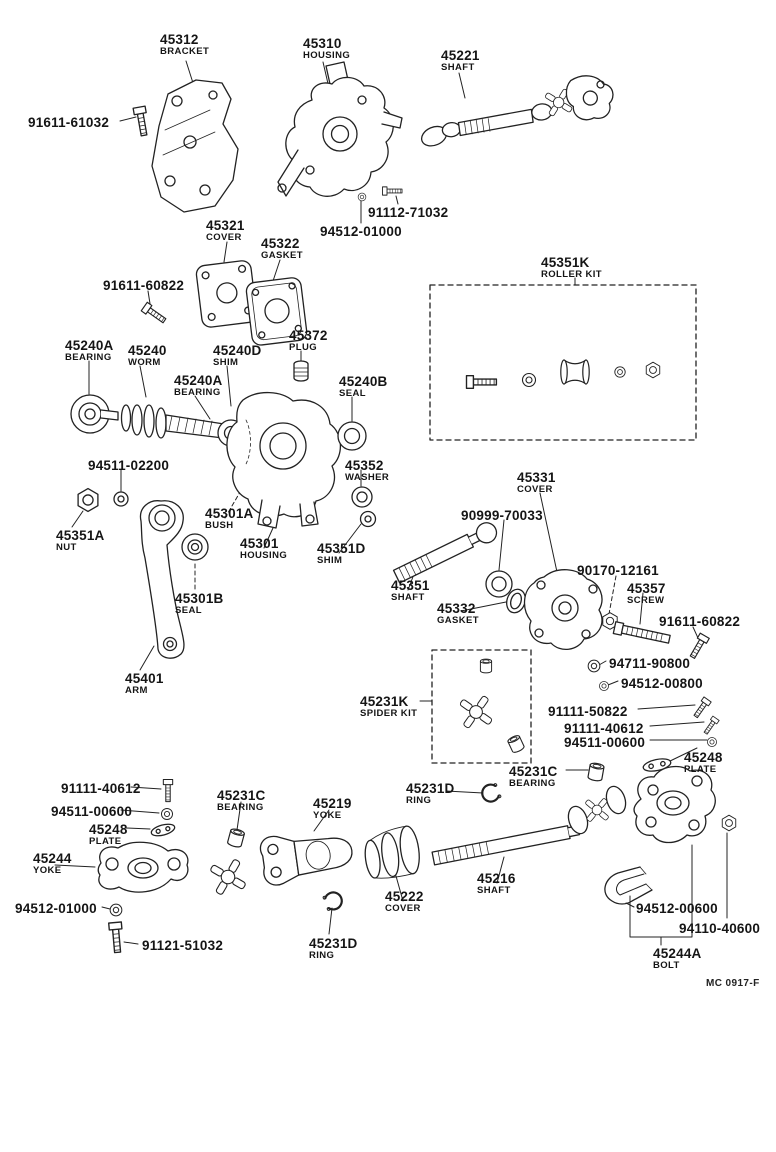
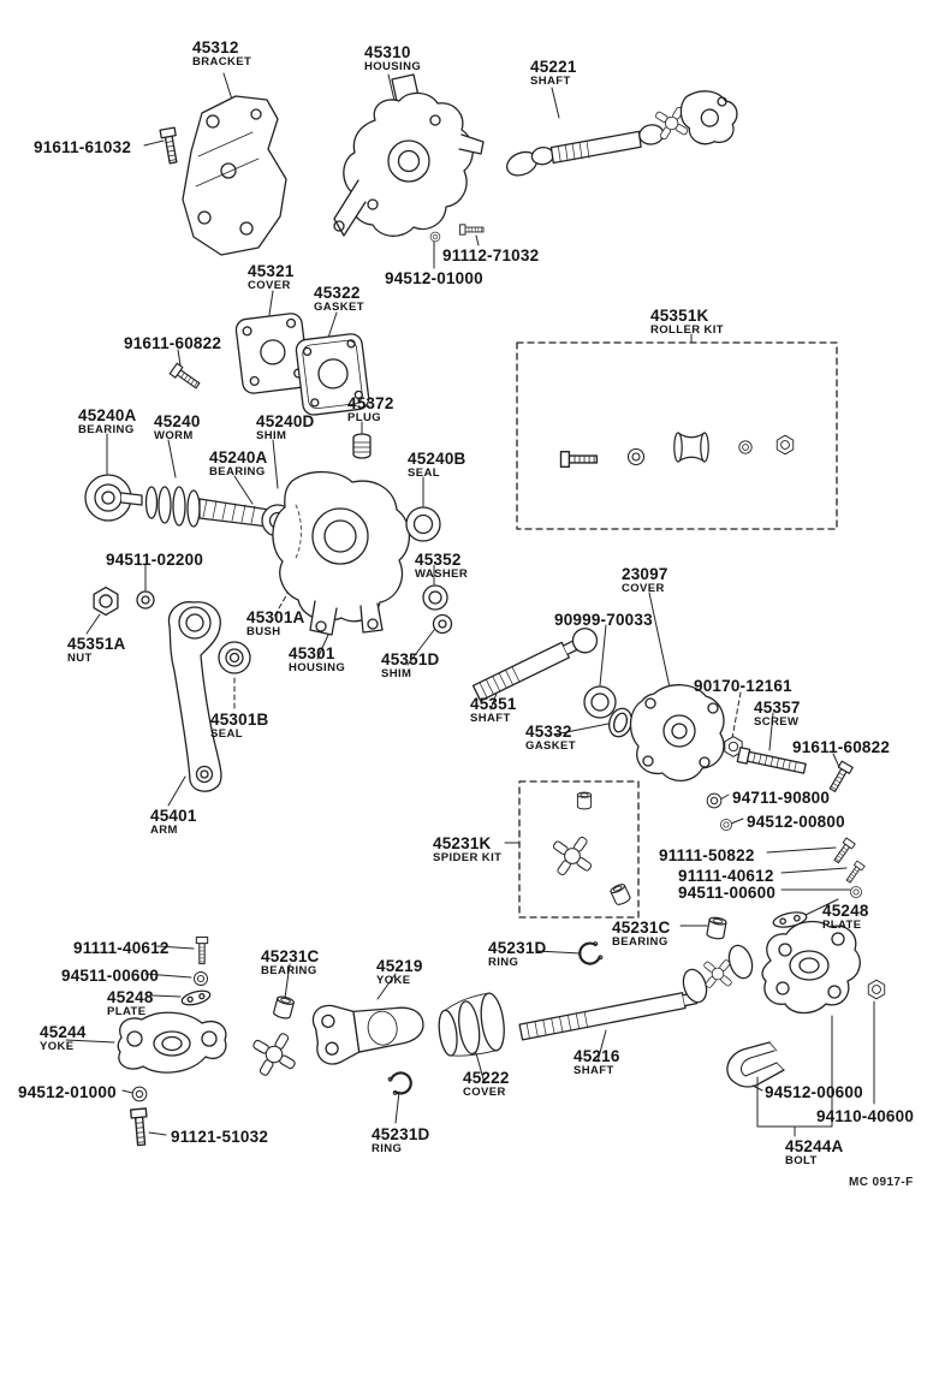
  45312
  BRACKET
  45310
  HOUSING
  45221
  SHAFT
  91611-61032
  91112-71032
  94512-01000
  45321
  COVER
  45322
  GASKET
  91611-60822
  45351K
  ROLLER KIT
  45372
  PLUG
  45240A
  BEARING
  45240
  WORM
  45240D
  SHIM
  45240A
  BEARING
  45240B
  SEAL
  94511-02200
  45352
  WASHER
- 45331
+ 23097
  COVER
  90999-70033
  45351A
  NUT
  45301A
  BUSH
  45301
  HOUSING
  45351D
  SHIM
  90170-12161
  45357
  SCREW
  45351
  SHAFT
  45332
  GASKET
  91611-60822
  45301B
  SEAL
  94711-90800
  94512-00800
  45401
  ARM
  45231K
  SPIDER KIT
  91111-50822
  91111-40612
  94511-00600
  45248
  PLATE
  45231C
  BEARING
  91111-40612
  94511-00600
  45248
  PLATE
  45231C
  BEARING
  45219
  YOKE
  45231D
  RING
  45244
  YOKE
  45216
  SHAFT
  45222
  COVER
  94512-01000
  94512-00600
  94110-40600
  91121-51032
  45231D
  RING
  45244A
  BOLT
  MC 0917-F
